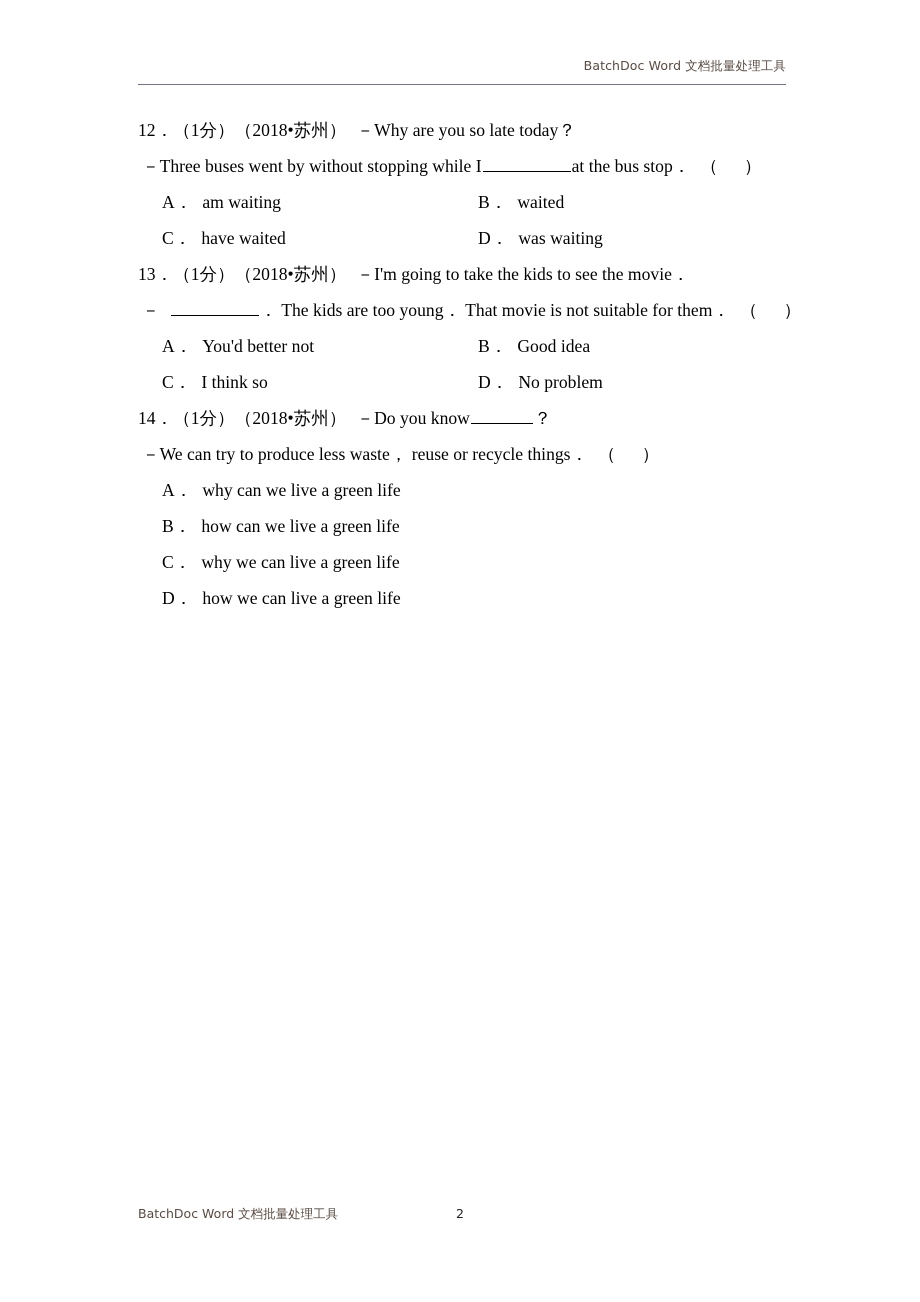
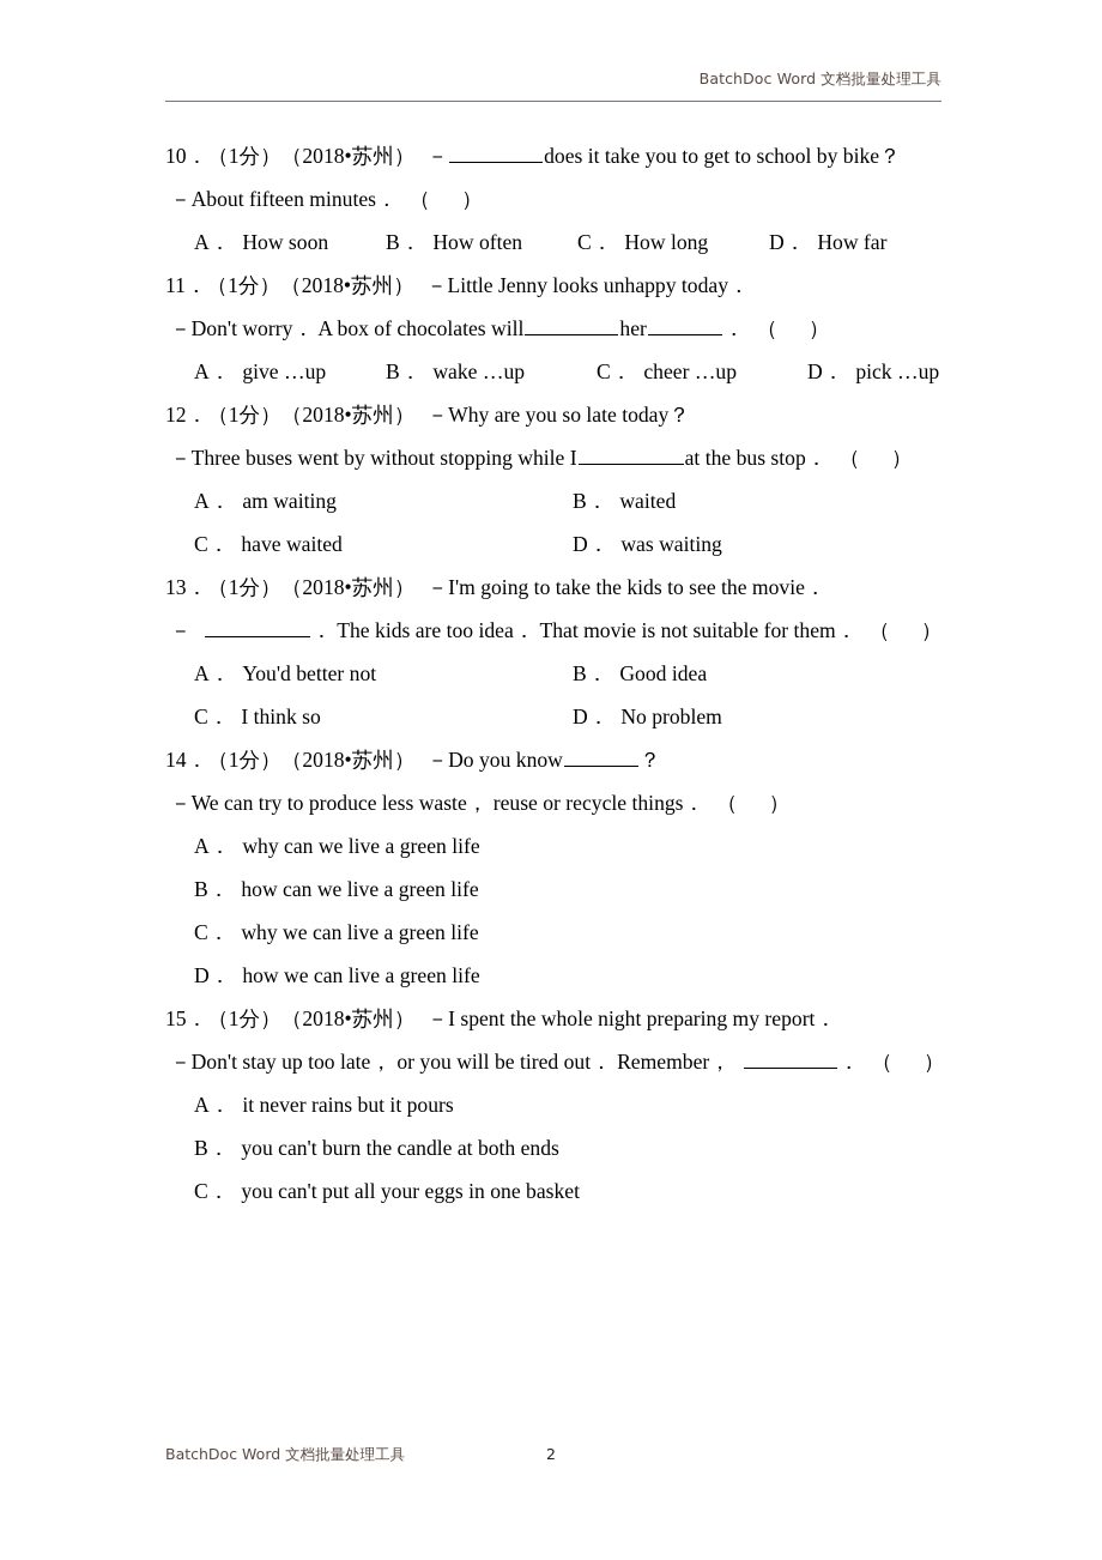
  BatchDoc Word 文档批量处理工具
+ 10．（1分）（2018•苏州） － does it take you to get to school by bike？
+ －About fifteen minutes． （ ）
+ A． How soon B． How often C． How long D． How far
+ 11．（1分）（2018•苏州） －Little Jenny looks unhappy today．
+ －Don't worry． A box of chocolates will her ． （ ）
+ A． give …up B． wake …up C． cheer …up D． pick …up
  12．（1分）（2018•苏州） －Why are you so late today？
  －Three buses went by without stopping while I at the bus stop． （ ）
  A． am waiting B． waited
  C． have waited D． was waiting
  13．（1分）（2018•苏州） －I'm going to take the kids to see the movie．
- － ． The kids are too young． That movie is not suitable for them． （ ）
+ － ． The kids are too idea． That movie is not suitable for them． （ ）
  A． You'd better not B． Good idea
  C． I think so D． No problem
  14．（1分）（2018•苏州） －Do you know ？
  －We can try to produce less waste， reuse or recycle things． （ ）
  A． why can we live a green life
  B． how can we live a green life
  C． why we can live a green life
  D． how we can live a green life
+ 15．（1分）（2018•苏州） －I spent the whole night preparing my report．
+ －Don't stay up too late， or you will be tired out． Remember， ． （ ）
+ A． it never rains but it pours
+ B． you can't burn the candle at both ends
+ C． you can't put all your eggs in one basket
  BatchDoc Word 文档批量处理工具
  2
